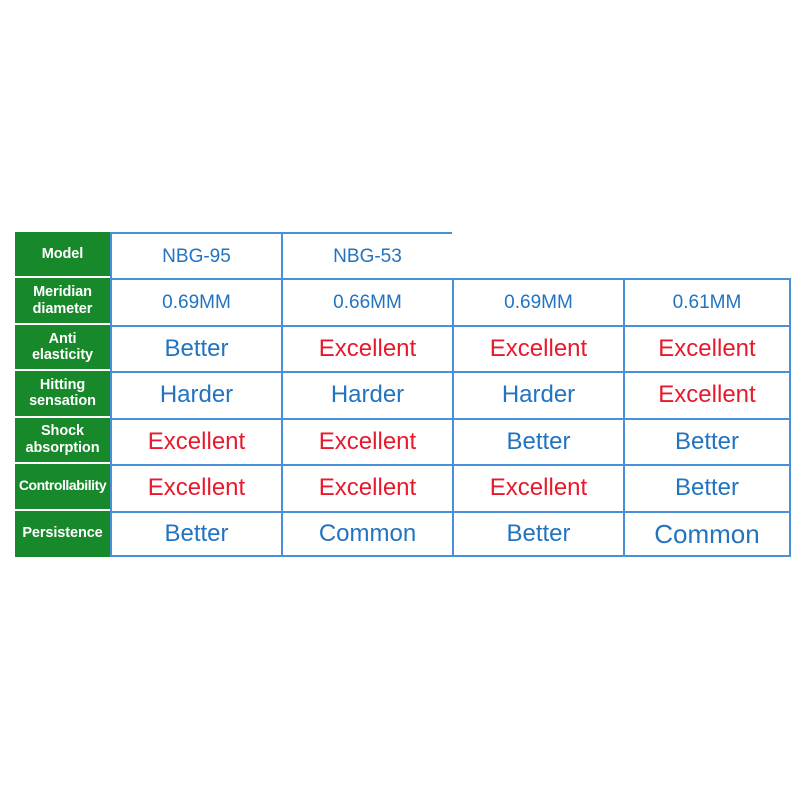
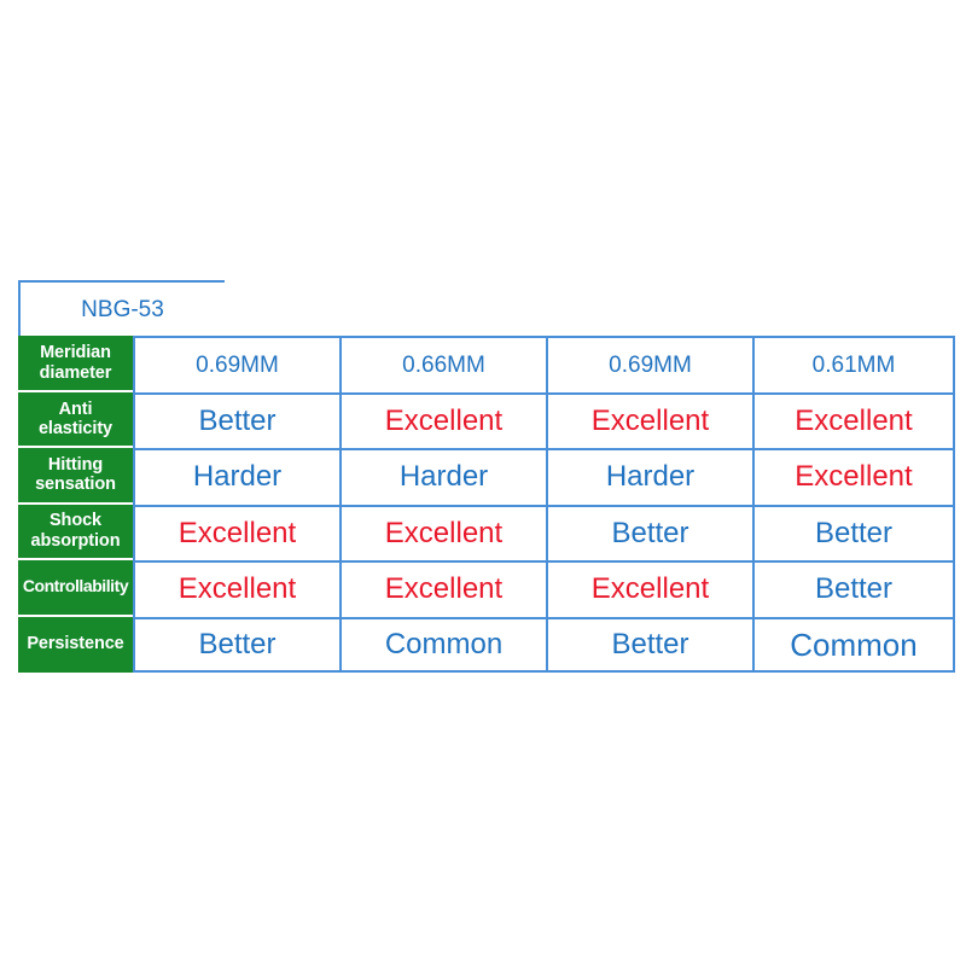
- Model
- NBG-95
  NBG-53
  Meridian
  diameter
  0.69MM
  0.66MM
  0.69MM
  0.61MM
  Anti
  elasticity
  Better
  Excellent
  Excellent
  Excellent
  Hitting
  sensation
  Harder
  Harder
  Harder
  Excellent
  Shock
  absorption
  Excellent
  Excellent
  Better
  Better
  Controllability
  Excellent
  Excellent
  Excellent
  Better
  Persistence
  Better
  Common
  Better
  Common
